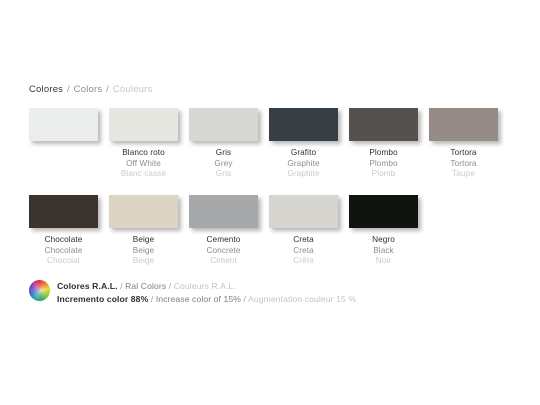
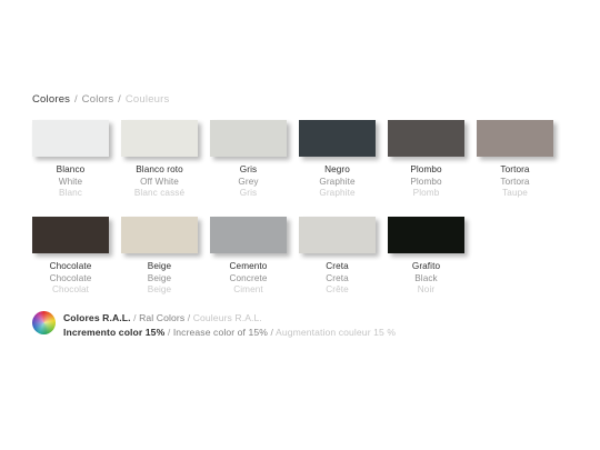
  Colores / Colors / Couleurs
+ Blanco
+ White
+ Blanc
  Blanco roto
  Off White
  Blanc cassé
  Gris
  Grey
  Gris
- Grafito
+ Negro
  Graphite
  Graphite
  Plombo
  Plombo
  Plomb
  Tortora
  Tortora
  Taupe
  Chocolate
  Chocolate
  Chocolat
  Beige
  Beige
  Beige
  Cemento
  Concrete
  Ciment
  Creta
  Creta
  Crête
- Negro
+ Grafito
  Black
  Noir
  Colores R.A.L. / Ral Colors / Couleurs R.A.L.
- Incremento color 88% / Increase color of 15% / Augmentation couleur 15 %
+ Incremento color 15% / Increase color of 15% / Augmentation couleur 15 %
